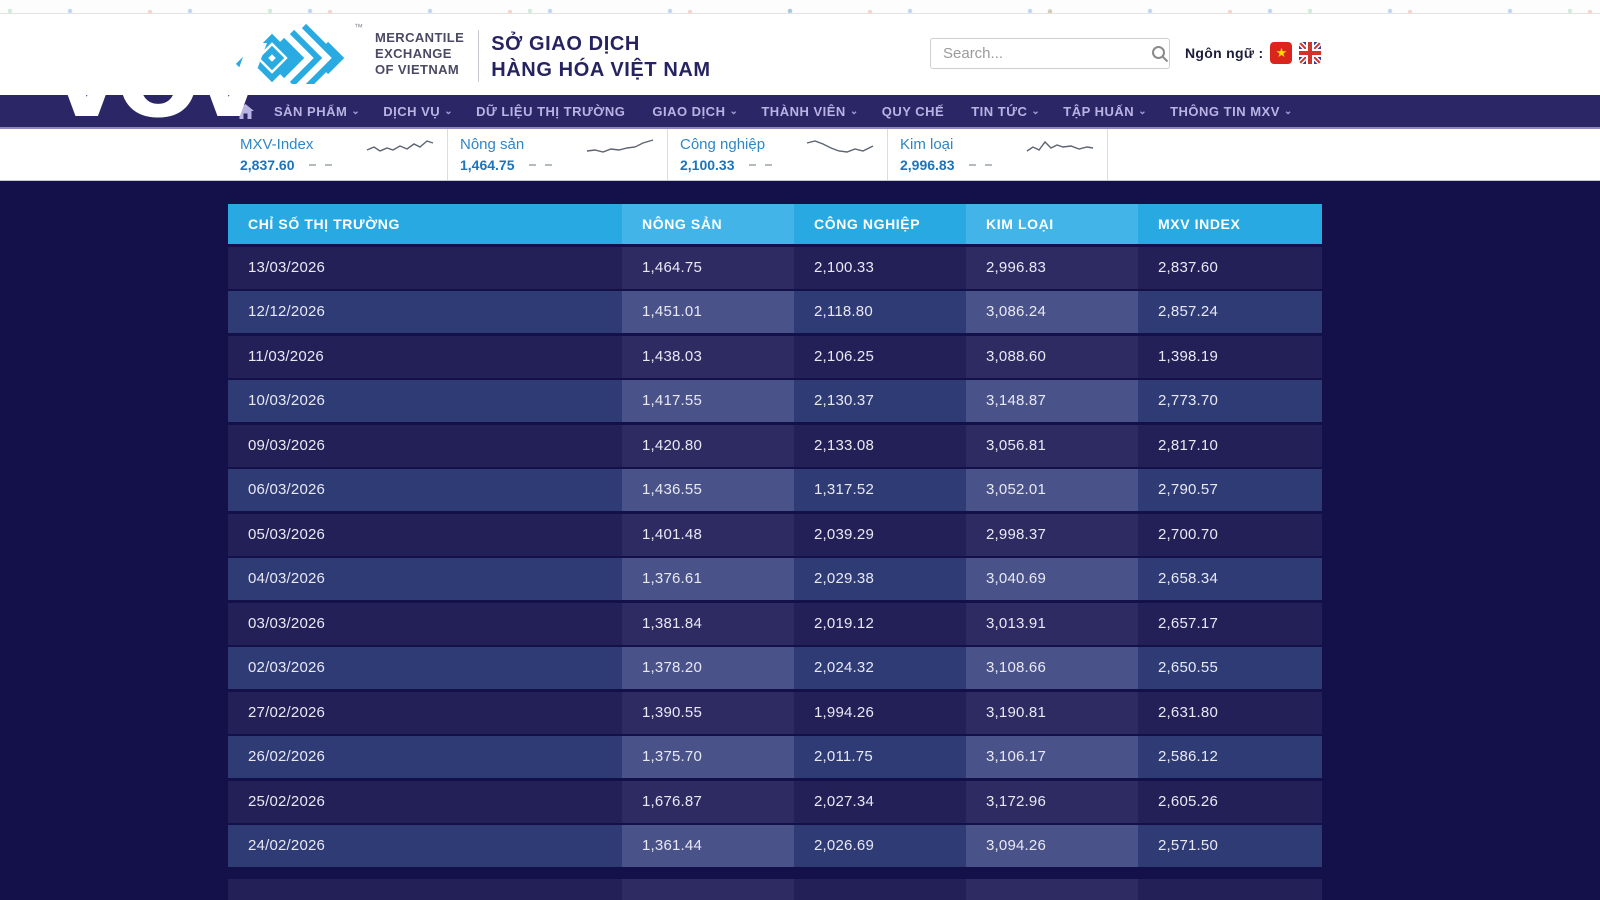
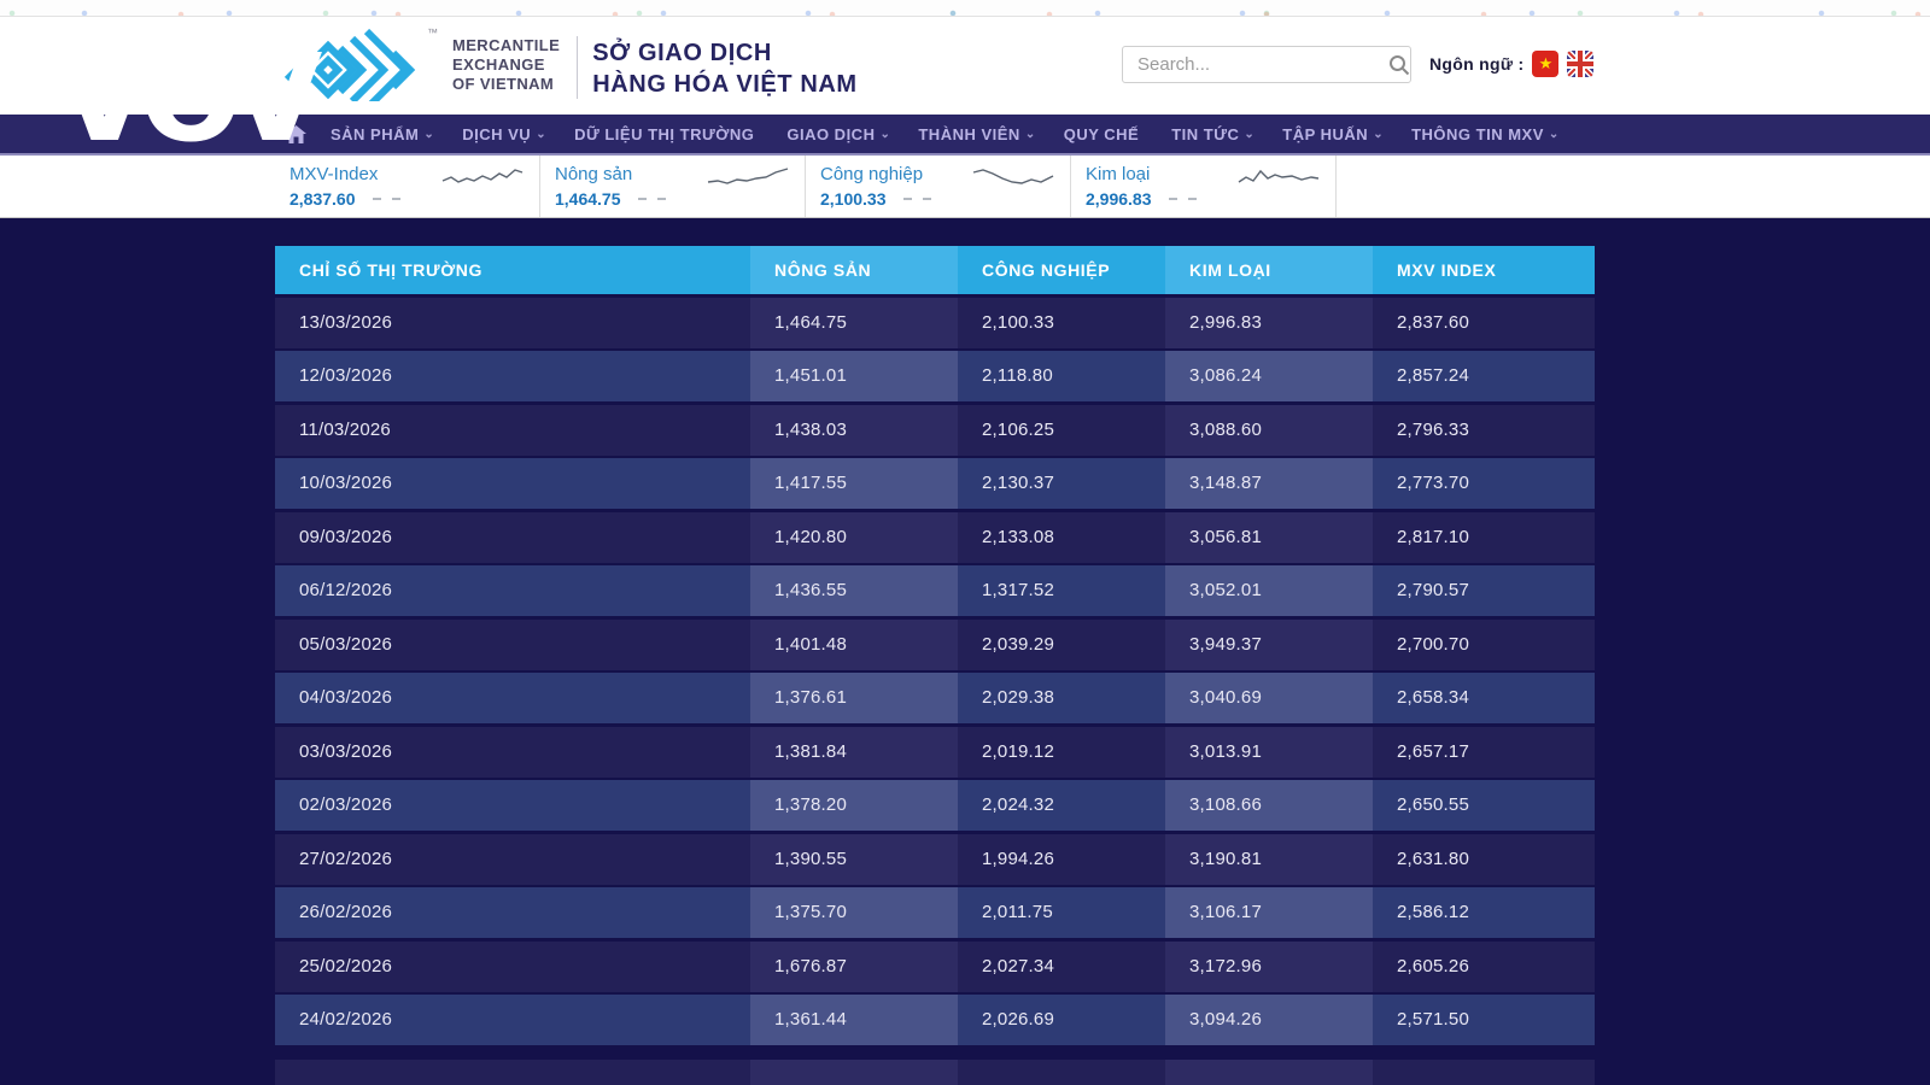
  ™
  MERCANTILE
  EXCHANGE
  OF VIETNAM
  SỞ GIAO DỊCH
  HÀNG HÓA VIỆT NAM
  Search...
  Ngôn ngữ :
  ★
  SẢN PHẨM
  ⌄
  DỊCH VỤ
  ⌄
  DỮ LIỆU THỊ TRƯỜNG
  GIAO DỊCH
  ⌄
  THÀNH VIÊN
  ⌄
  QUY CHẾ
  TIN TỨC
  ⌄
  TẬP HUẤN
  ⌄
  THÔNG TIN MXV
  ⌄
  VOV
  MXV-Index
  2,837.60
  Nông sản
  1,464.75
  Công nghiệp
  2,100.33
  Kim loại
  2,996.83
  CHỈ SỐ THỊ TRƯỜNG
  NÔNG SẢN
  CÔNG NGHIỆP
  KIM LOẠI
  MXV INDEX
  13/03/2026
  1,464.75
  2,100.33
  2,996.83
  2,837.60
- 12/12/2026
+ 12/03/2026
  1,451.01
  2,118.80
  3,086.24
  2,857.24
  11/03/2026
  1,438.03
  2,106.25
  3,088.60
- 1,398.19
+ 2,796.33
  10/03/2026
  1,417.55
  2,130.37
  3,148.87
  2,773.70
  09/03/2026
  1,420.80
  2,133.08
  3,056.81
  2,817.10
- 06/03/2026
+ 06/12/2026
  1,436.55
  1,317.52
  3,052.01
  2,790.57
  05/03/2026
  1,401.48
  2,039.29
- 2,998.37
+ 3,949.37
  2,700.70
  04/03/2026
  1,376.61
  2,029.38
  3,040.69
  2,658.34
  03/03/2026
  1,381.84
  2,019.12
  3,013.91
  2,657.17
  02/03/2026
  1,378.20
  2,024.32
  3,108.66
  2,650.55
  27/02/2026
  1,390.55
  1,994.26
  3,190.81
  2,631.80
  26/02/2026
  1,375.70
  2,011.75
  3,106.17
  2,586.12
  25/02/2026
  1,676.87
  2,027.34
  3,172.96
  2,605.26
  24/02/2026
  1,361.44
  2,026.69
  3,094.26
  2,571.50
